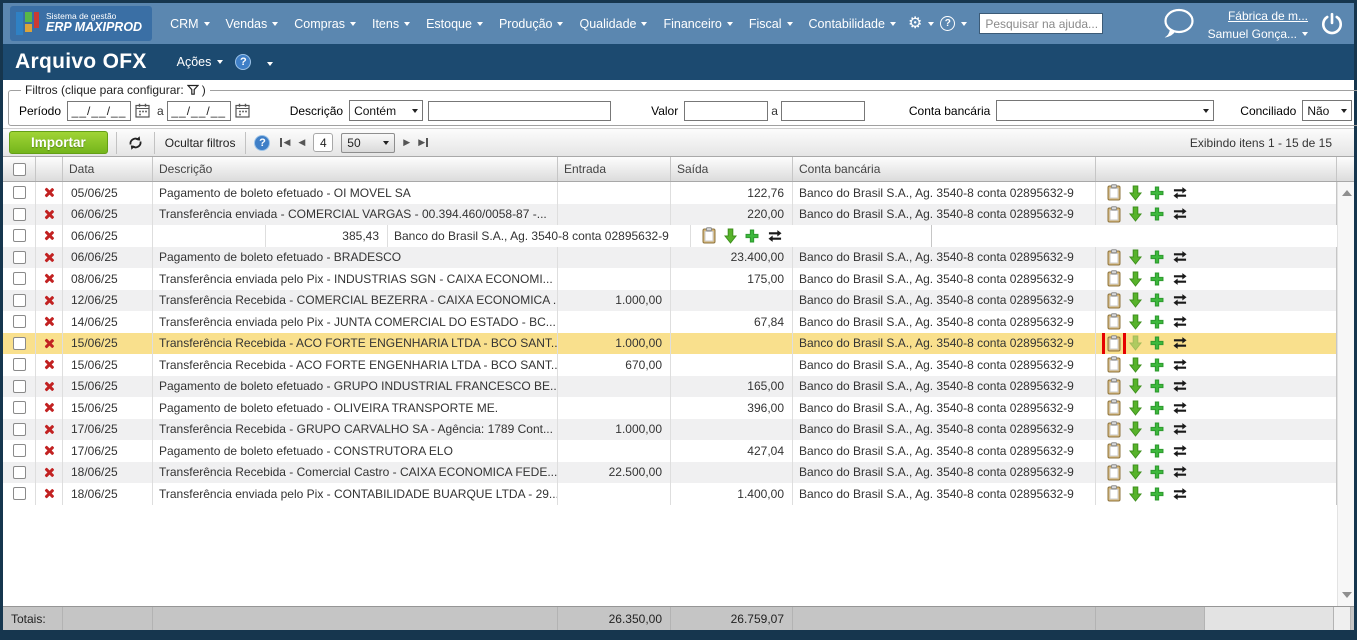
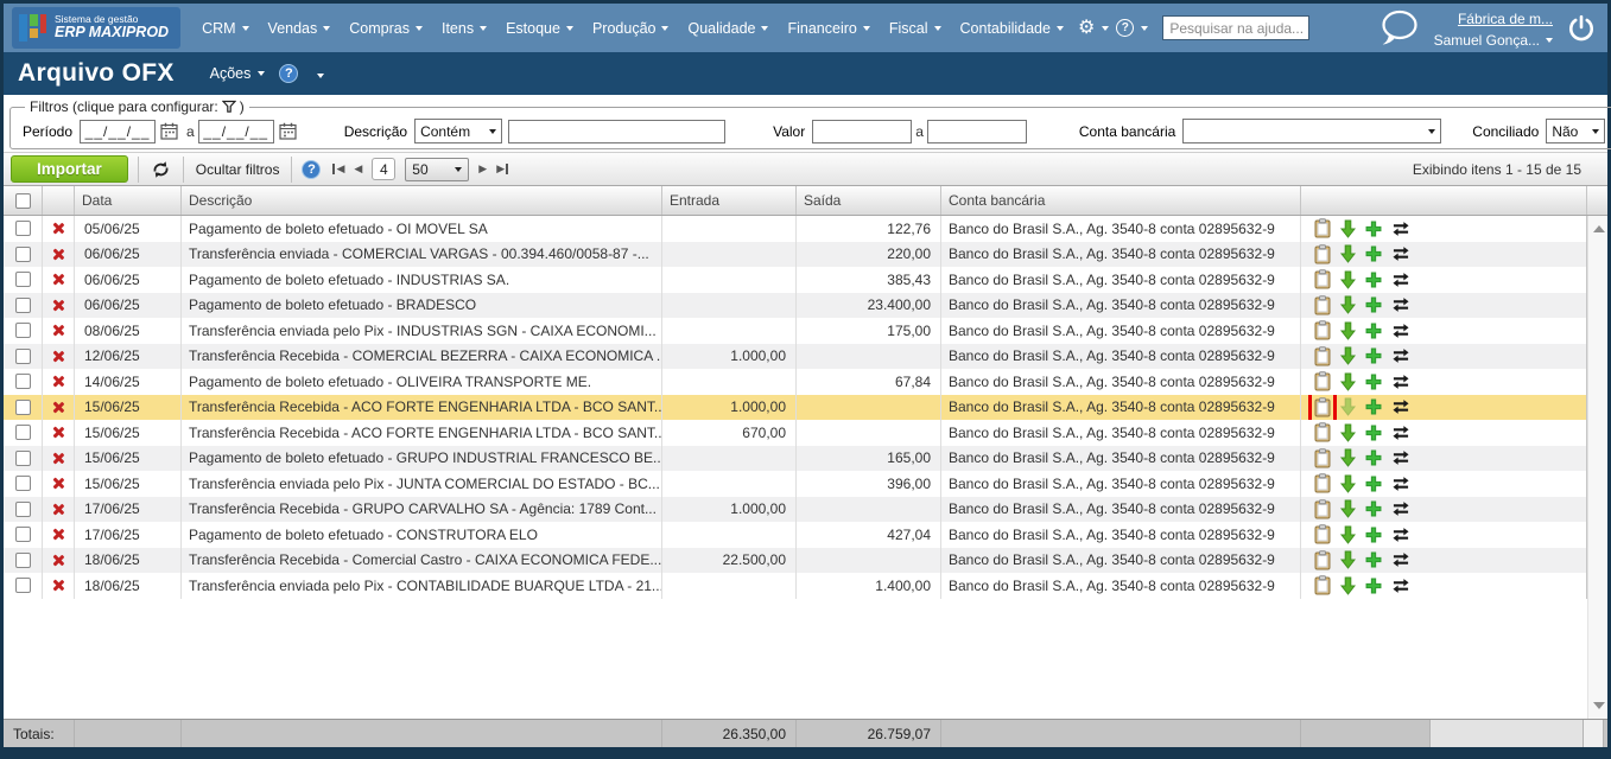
  Sistema de gestão
  ERP MAXIPROD
  CRM
  Vendas
  Compras
  Itens
  Estoque
  Produção
  Qualidade
  Financeiro
  Fiscal
  Contabilidade
  ⚙
  ?
  Pesquisar na ajuda...
  Fábrica de m...
  Samuel Gonça...
  Arquivo OFX
  Ações
  ?
  Filtros (clique para configurar:
  )
  Período
  __/__/__
  a
  __/__/__
  Descrição
  Contém
  Valor
  a
  Conta bancária
  Conciliado
  Não
  Importar
  Ocultar filtros
  ?
  ◀
  ◀
  4
  50
  ▶
  ▶
  Exibindo itens 1 - 15 de 15
  Data
  Descrição
  Entrada
  Saída
  Conta bancária
  05/06/25
  Pagamento de boleto efetuado - OI MOVEL SA
  122,76
  Banco do Brasil S.A., Ag. 3540-8 conta 02895632-9
  06/06/25
  Transferência enviada - COMERCIAL VARGAS - 00.394.460/0058-87 -...
  220,00
  Banco do Brasil S.A., Ag. 3540-8 conta 02895632-9
  06/06/25
+ Pagamento de boleto efetuado - INDUSTRIAS SA.
  385,43
  Banco do Brasil S.A., Ag. 3540-8 conta 02895632-9
  06/06/25
  Pagamento de boleto efetuado - BRADESCO
  23.400,00
  Banco do Brasil S.A., Ag. 3540-8 conta 02895632-9
  08/06/25
  Transferência enviada pelo Pix - INDUSTRIAS SGN - CAIXA ECONOMI...
  175,00
  Banco do Brasil S.A., Ag. 3540-8 conta 02895632-9
  12/06/25
  Transferência Recebida - COMERCIAL BEZERRA - CAIXA ECONOMICA ..
  1.000,00
  Banco do Brasil S.A., Ag. 3540-8 conta 02895632-9
  14/06/25
- Transferência enviada pelo Pix - JUNTA COMERCIAL DO ESTADO - BC...
+ Pagamento de boleto efetuado - OLIVEIRA TRANSPORTE ME.
  67,84
  Banco do Brasil S.A., Ag. 3540-8 conta 02895632-9
  15/06/25
  Transferência Recebida - ACO FORTE ENGENHARIA LTDA - BCO SANT..
  1.000,00
  Banco do Brasil S.A., Ag. 3540-8 conta 02895632-9
  15/06/25
  Transferência Recebida - ACO FORTE ENGENHARIA LTDA - BCO SANT..
  670,00
  Banco do Brasil S.A., Ag. 3540-8 conta 02895632-9
  15/06/25
  Pagamento de boleto efetuado - GRUPO INDUSTRIAL FRANCESCO BE..
  165,00
  Banco do Brasil S.A., Ag. 3540-8 conta 02895632-9
  15/06/25
- Pagamento de boleto efetuado - OLIVEIRA TRANSPORTE ME.
+ Transferência enviada pelo Pix - JUNTA COMERCIAL DO ESTADO - BC...
  396,00
  Banco do Brasil S.A., Ag. 3540-8 conta 02895632-9
  17/06/25
  Transferência Recebida - GRUPO CARVALHO SA - Agência: 1789 Cont...
  1.000,00
  Banco do Brasil S.A., Ag. 3540-8 conta 02895632-9
  17/06/25
  Pagamento de boleto efetuado - CONSTRUTORA ELO
  427,04
  Banco do Brasil S.A., Ag. 3540-8 conta 02895632-9
  18/06/25
  Transferência Recebida - Comercial Castro - CAIXA ECONOMICA FEDE...
  22.500,00
  Banco do Brasil S.A., Ag. 3540-8 conta 02895632-9
  18/06/25
- Transferência enviada pelo Pix - CONTABILIDADE BUARQUE LTDA - 29...
+ Transferência enviada pelo Pix - CONTABILIDADE BUARQUE LTDA - 21...
  1.400,00
  Banco do Brasil S.A., Ag. 3540-8 conta 02895632-9
  Totais:
  26.350,00
  26.759,07
